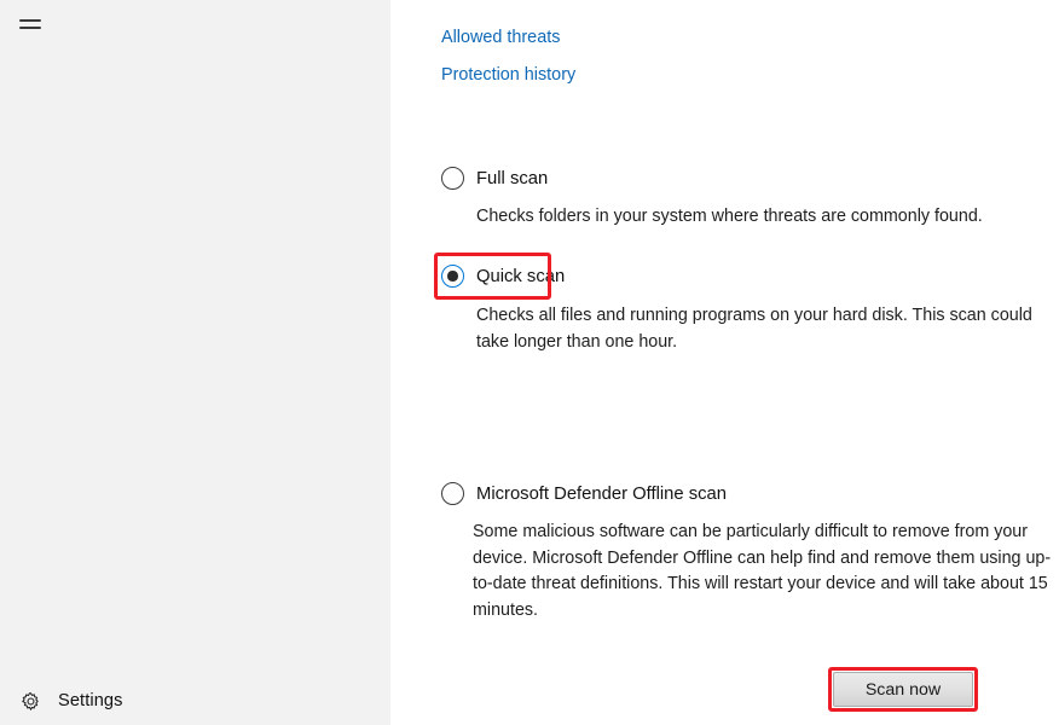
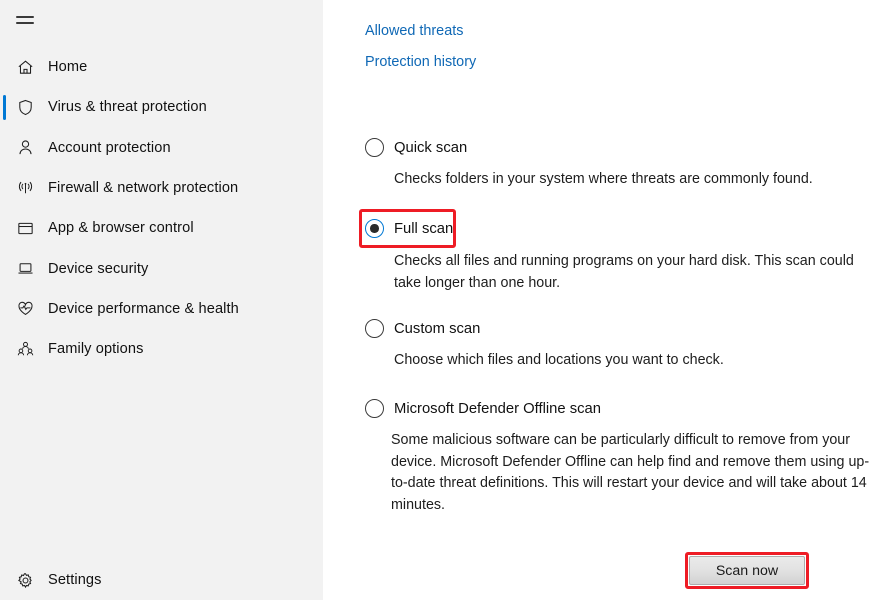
+ Home
+ Virus & threat protection
+ Account protection
+ Firewall & network protection
+ App & browser control
+ Device security
+ Device performance & health
+ Family options
  Settings
  Allowed threats
  Protection history
- Full scan
+ Quick scan
  Checks folders in your system where threats are commonly found.
- Quick scan
+ Full scan
  Checks all files and running programs on your hard disk. This scan could take longer than one hour.
+ Custom scan
+ Choose which files and locations you want to check.
  Microsoft Defender Offline scan
- Some malicious software can be particularly difficult to remove from your device. Microsoft Defender Offline can help find and remove them using up-to-date threat definitions. This will restart your device and will take about 15 minutes.
+ Some malicious software can be particularly difficult to remove from your device. Microsoft Defender Offline can help find and remove them using up-to-date threat definitions. This will restart your device and will take about 14 minutes.
  Scan now
